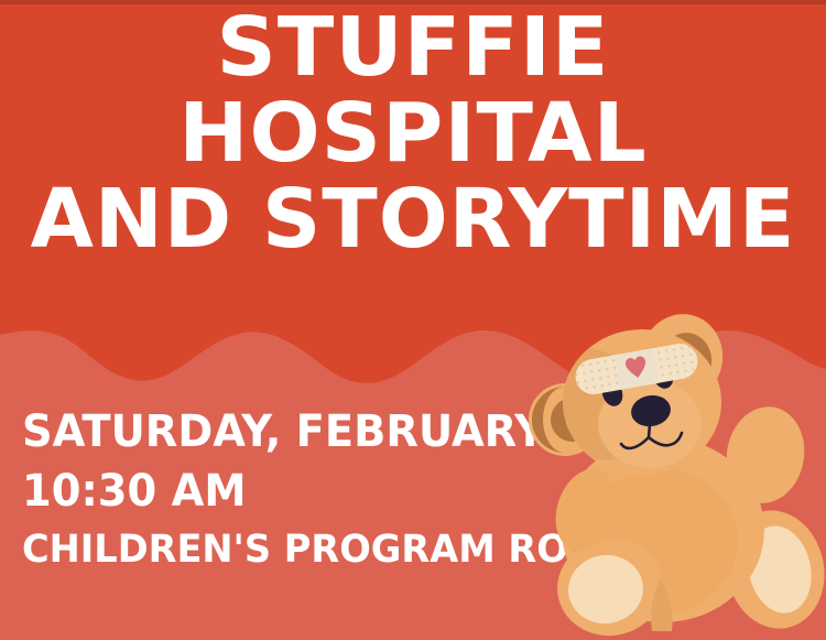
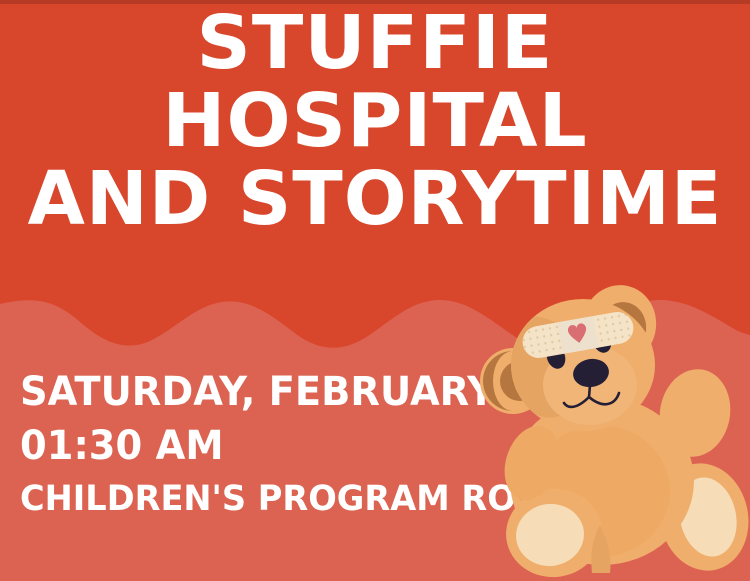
  STUFFIE
  HOSPITAL
  AND STORYTIME
  SATURDAY, FEBRUARY
- 10:30 AM
+ 01:30 AM
  CHILDREN'S PROGRAM RO
